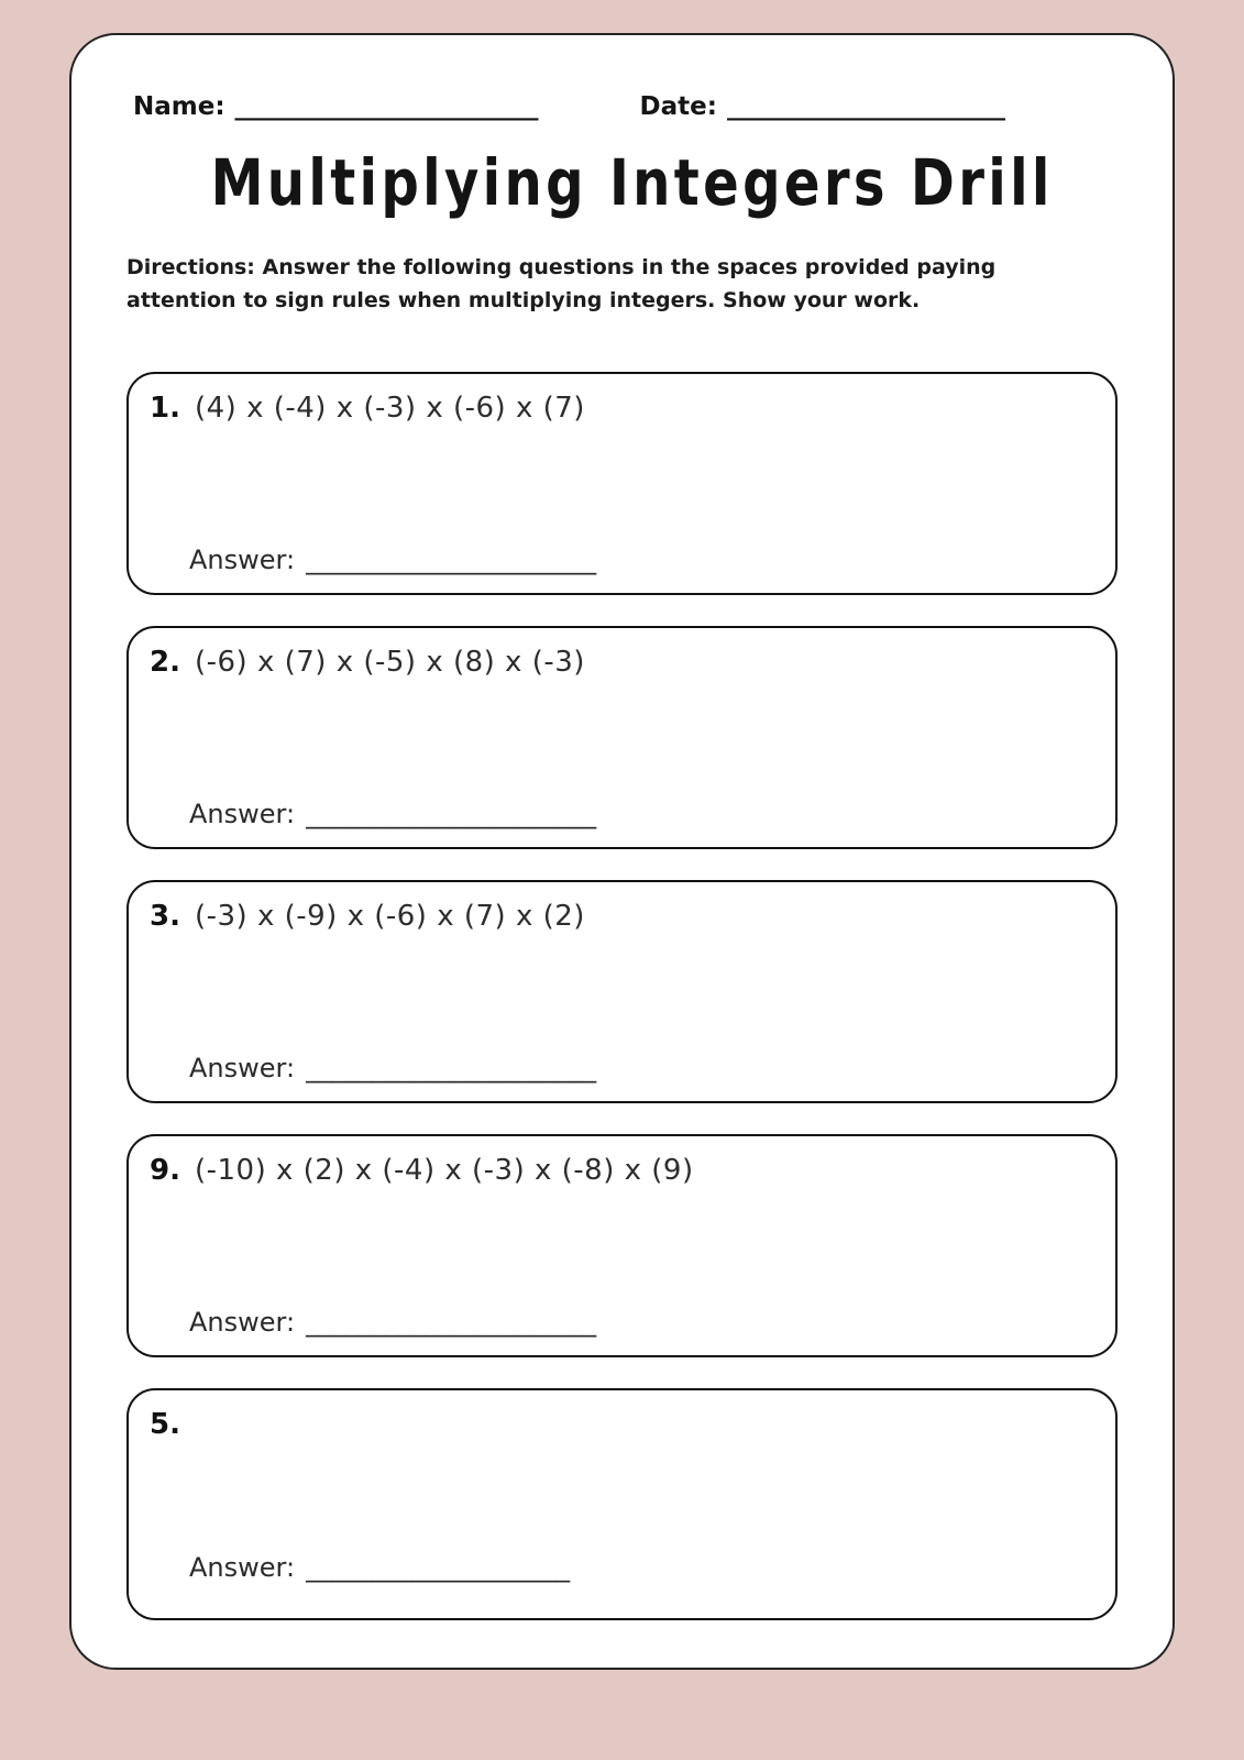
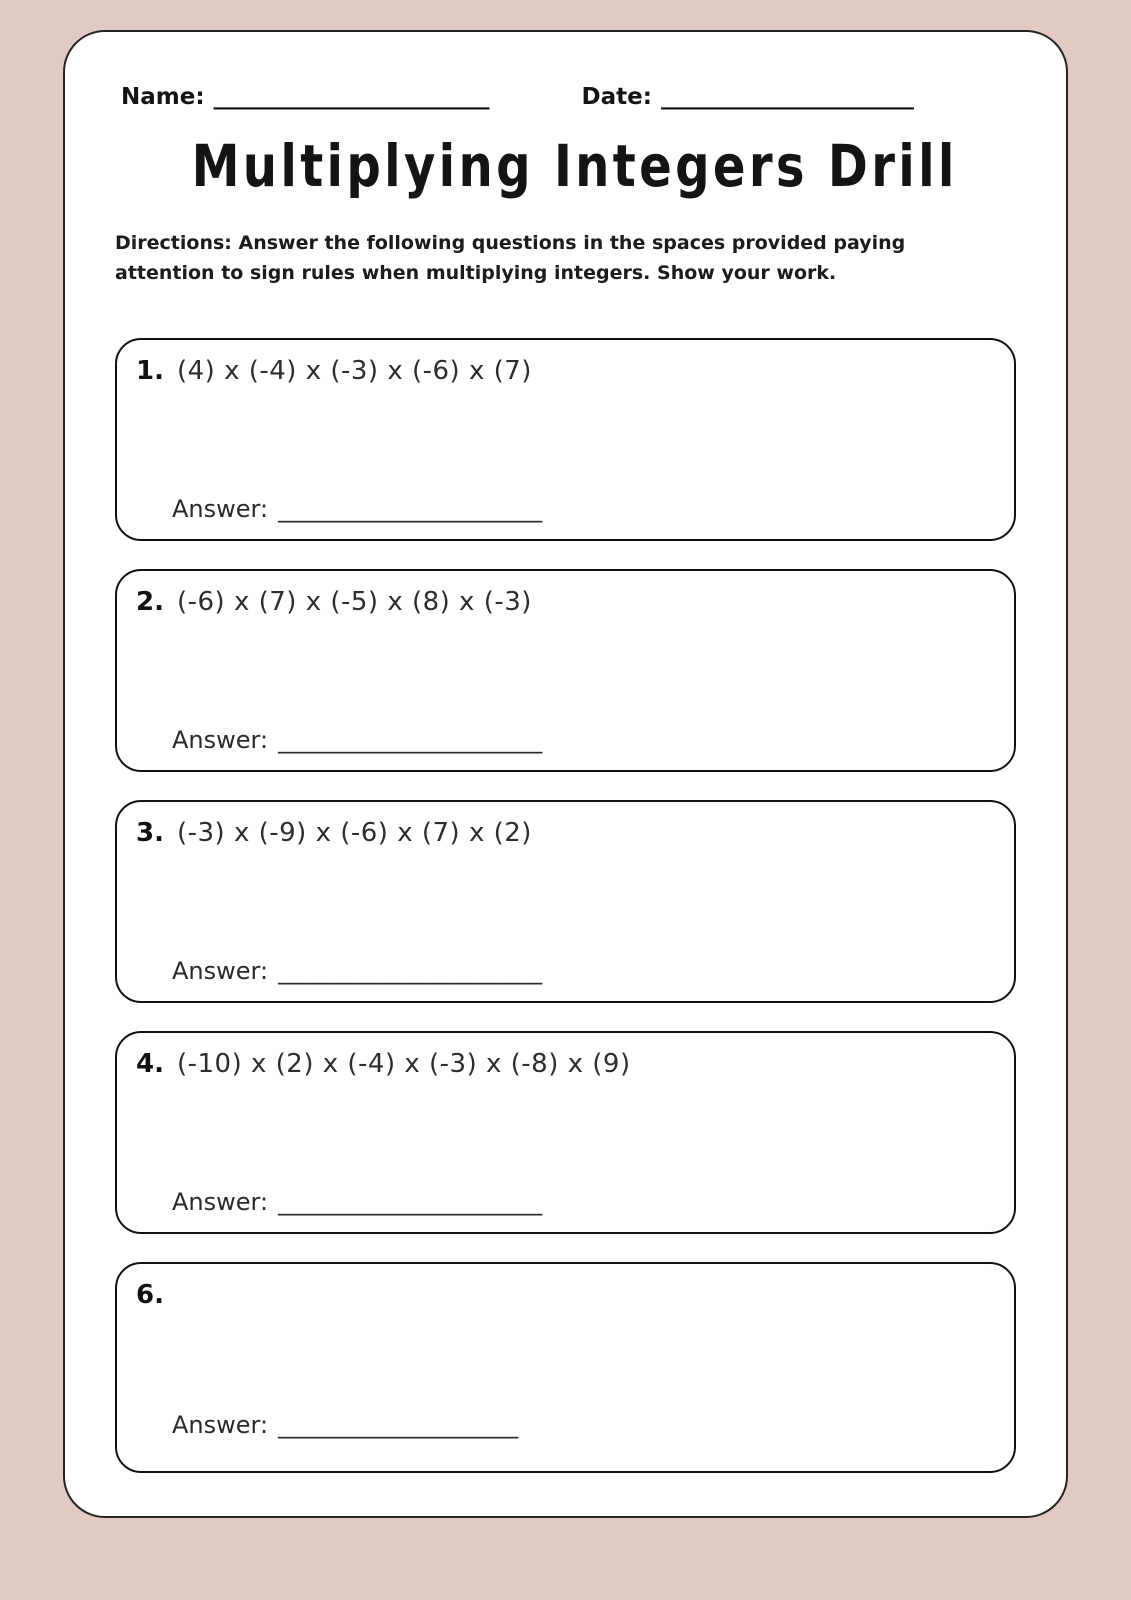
  Name:
  ________________________
  Date:
  ______________________
  Multiplying Integers Drill
  Directions: Answer the following questions in the spaces provided paying attention to sign rules when multiplying integers. Show your work.
  1.
  (4) x (-4) x (-3) x (-6) x (7)
  Answer:
  ______________________
  2.
  (-6) x (7) x (-5) x (8) x (-3)
  Answer:
  ______________________
  3.
  (-3) x (-9) x (-6) x (7) x (2)
  Answer:
  ______________________
- 9.
+ 4.
  (-10) x (2) x (-4) x (-3) x (-8) x (9)
  Answer:
  ______________________
- 5.
+ 6.
  Answer:
  ____________________
